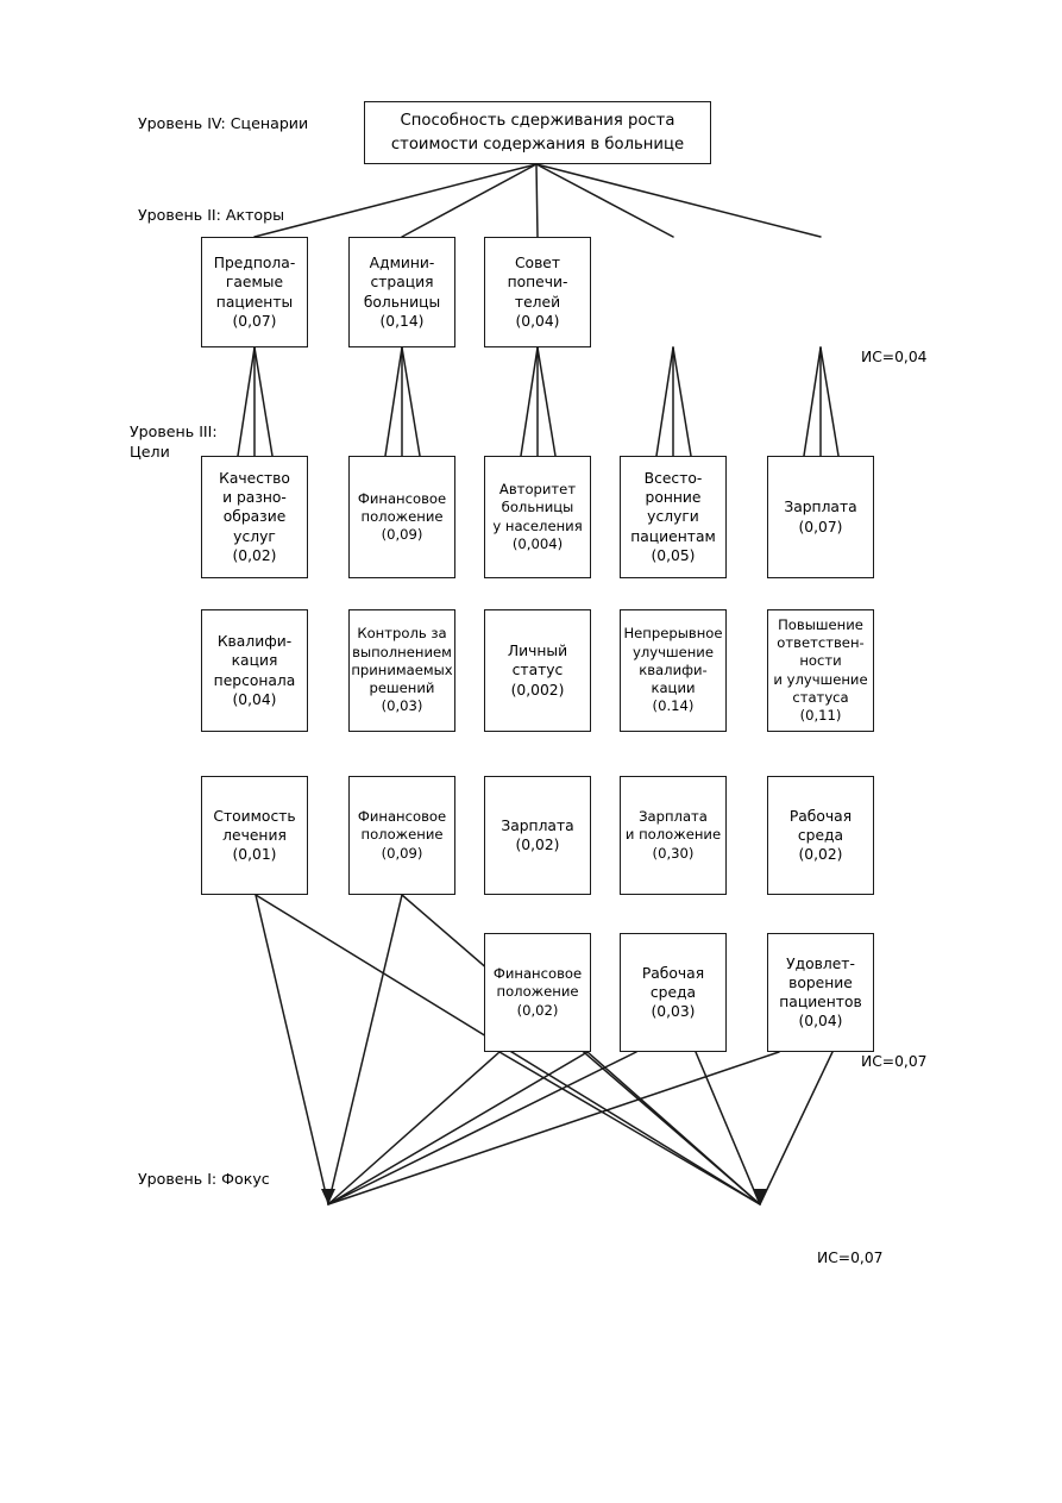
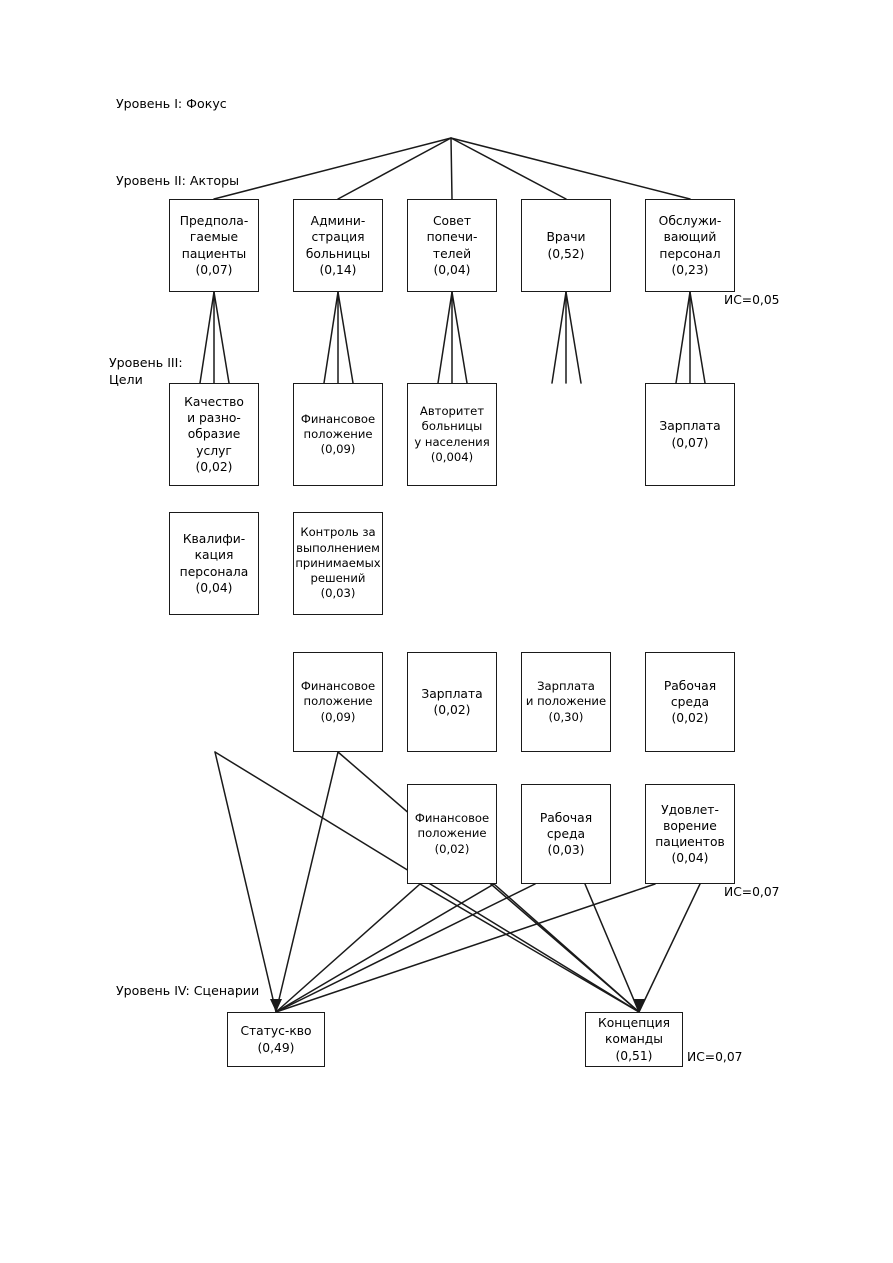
- Уровень IV: Сценарии
+ Уровень I: Фокус
  Уровень II: Акторы
  Уровень III:
  Цели
- Уровень I: Фокус
+ Уровень IV: Сценарии
- Способность сдерживания роста
- стоимости содержания в больнице
  Предпола-
  гаемые
  пациенты
  (0,07)
  Админи-
  страция
  больницы
  (0,14)
  Совет
  попечи-
  телей
  (0,04)
+ Врачи
+ (0,52)
+ Обслужи-
+ вающий
+ персонал
+ (0,23)
- ИС=0,04
+ ИС=0,05
  Качество
  и разно-
  образие
  услуг
  (0,02)
  Финансовое
  положение
  (0,09)
  Авторитет
  больницы
  у населения
  (0,004)
- Всесто-
- ронние
- услуги
- пациентам
- (0,05)
  Зарплата
  (0,07)
  Квалифи-
  кация
  персонала
  (0,04)
  Контроль за
  выполнением
  принимаемых
  решений
  (0,03)
- Личный
- статус
- (0,002)
- Непрерывное
- улучшение
- квалифи-
- кации
- (0.14)
- Повышение
- ответствен-
- ности
- и улучшение
- статуса (0,11)
- Стоимость
- лечения
- (0,01)
  Финансовое
  положение
  (0,09)
  Зарплата
  (0,02)
  Зарплата
  и положение
  (0,30)
  Рабочая
  среда
  (0,02)
  Финансовое
  положение
  (0,02)
  Рабочая
  среда
  (0,03)
  Удовлет-
  ворение
  пациентов
  (0,04)
  ИС=0,07
+ Статус-кво
+ (0,49)
+ Концепция
+ команды
+ (0,51)
  ИС=0,07
